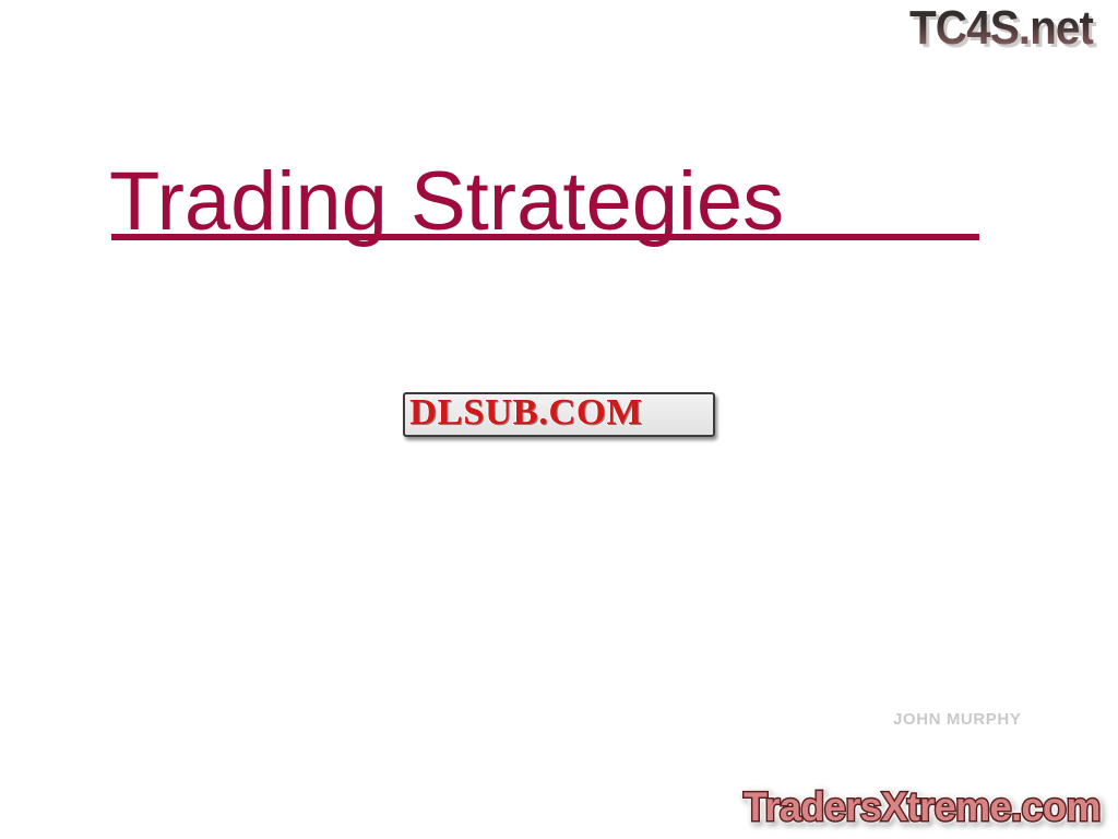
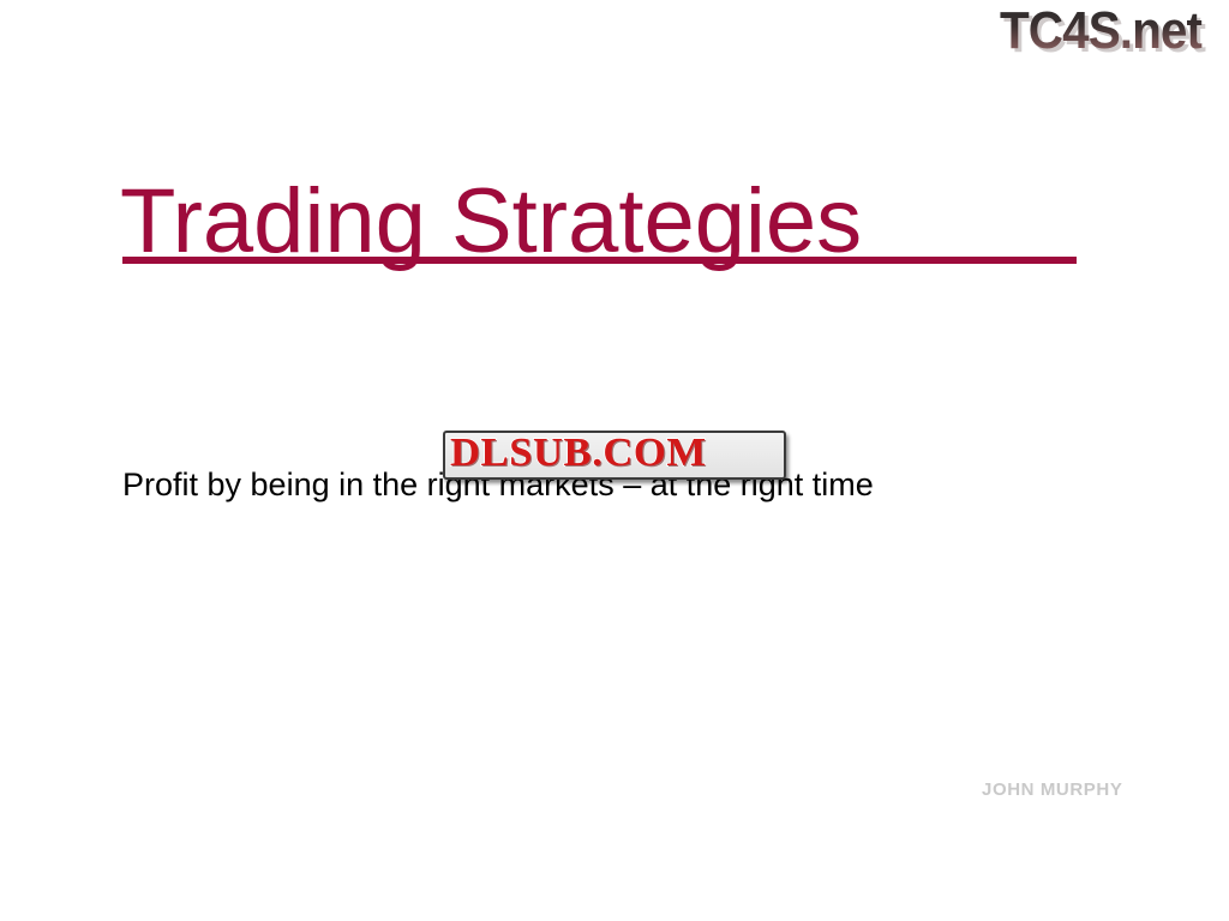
  TC4S.net
  Trading Strategies
+ Profit by being in the right markets – at the right time
  DLSUB.COM
  JOHN MURPHY
- TradersXtreme.com
